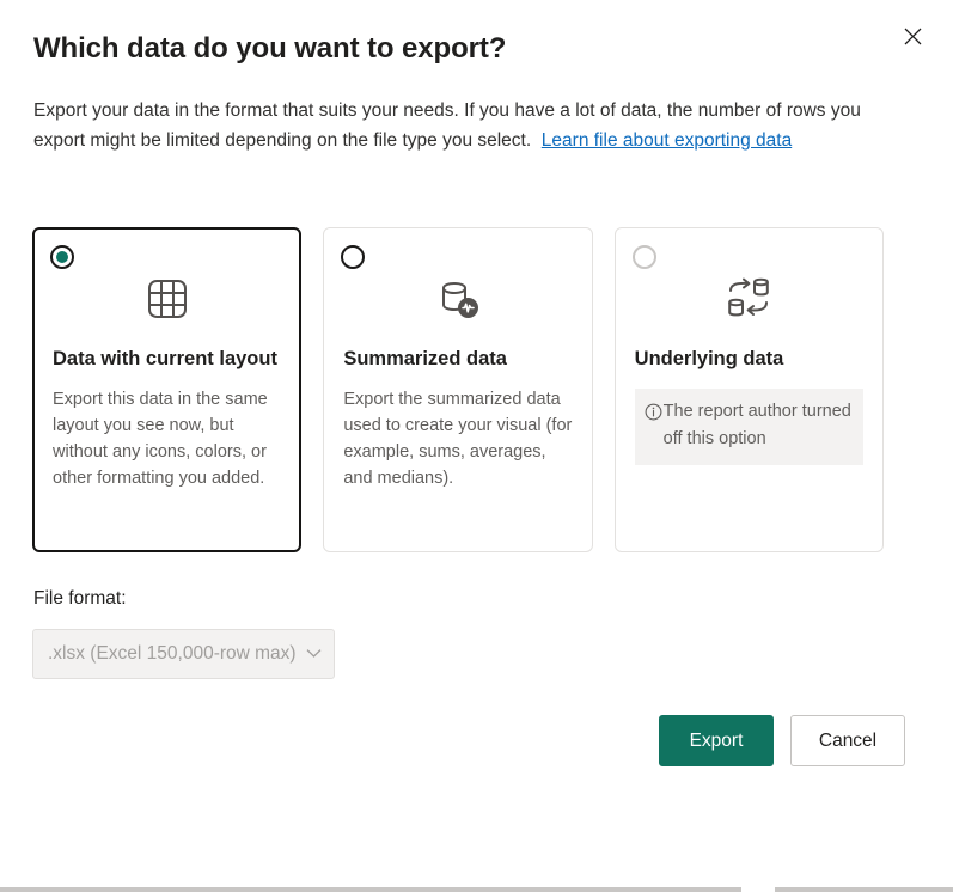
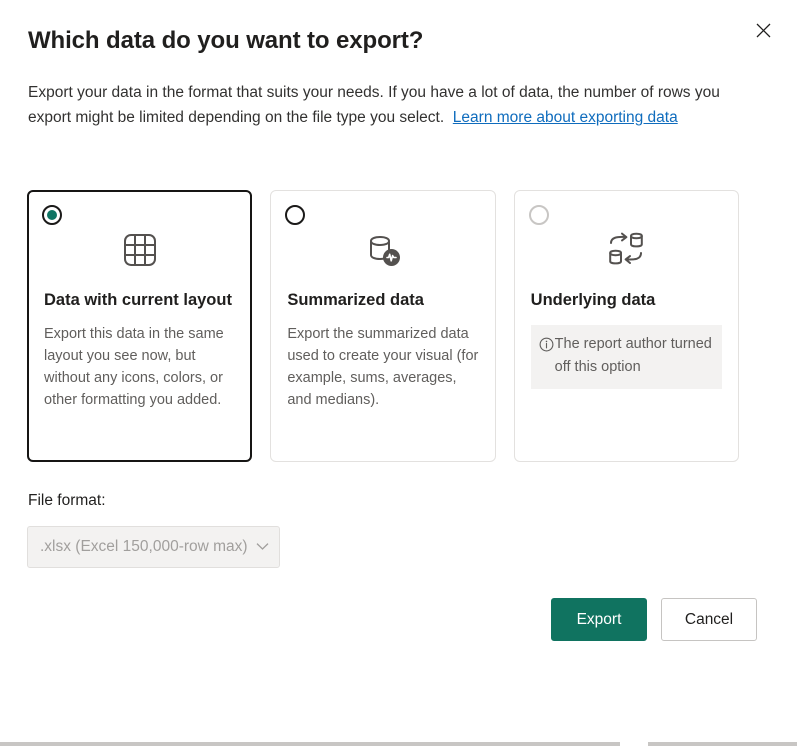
  Which data do you want to export?
- Export your data in the format that suits your needs. If you have a lot of data, the number of rows you export might be limited depending on the file type you select. Learn file about exporting data
+ Export your data in the format that suits your needs. If you have a lot of data, the number of rows you export might be limited depending on the file type you select. Learn more about exporting data
  Data with current layout
  Export this data in the same layout you see now, but without any icons, colors, or other formatting you added.
  Summarized data
  Export the summarized data used to create your visual (for example, sums, averages, and medians).
  Underlying data
  The report author turned off this option
  File format:
  .xlsx (Excel 150,000-row max)
  Export
  Cancel
